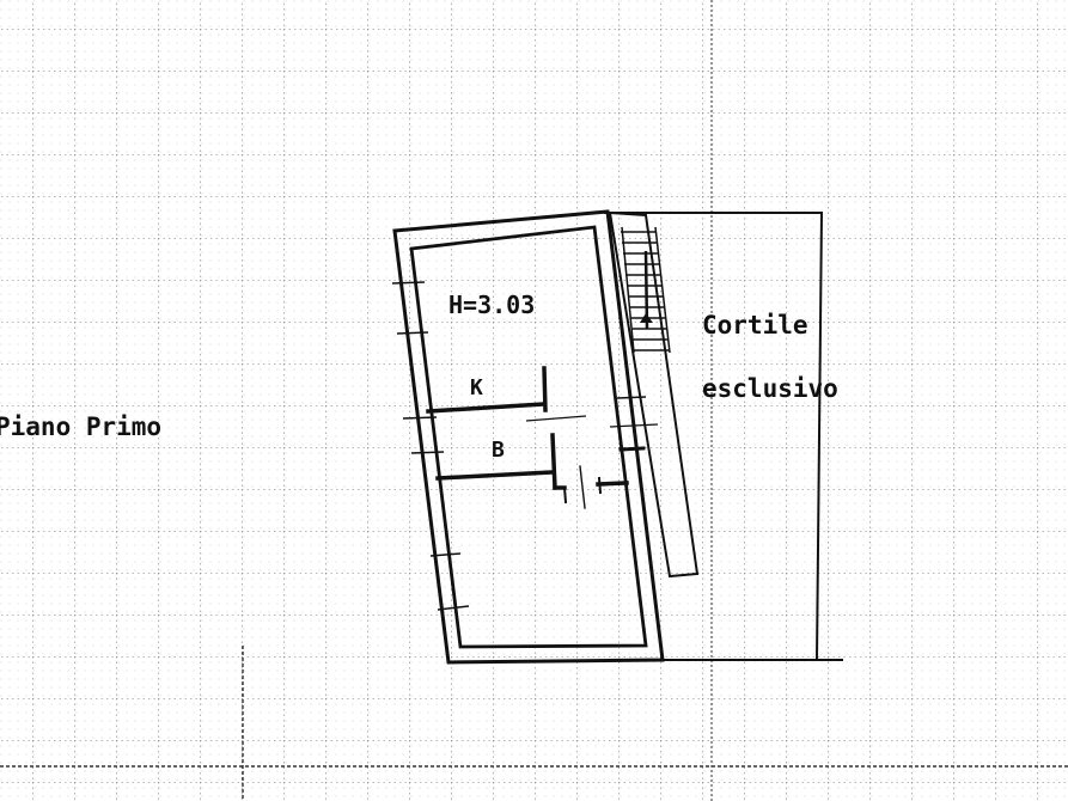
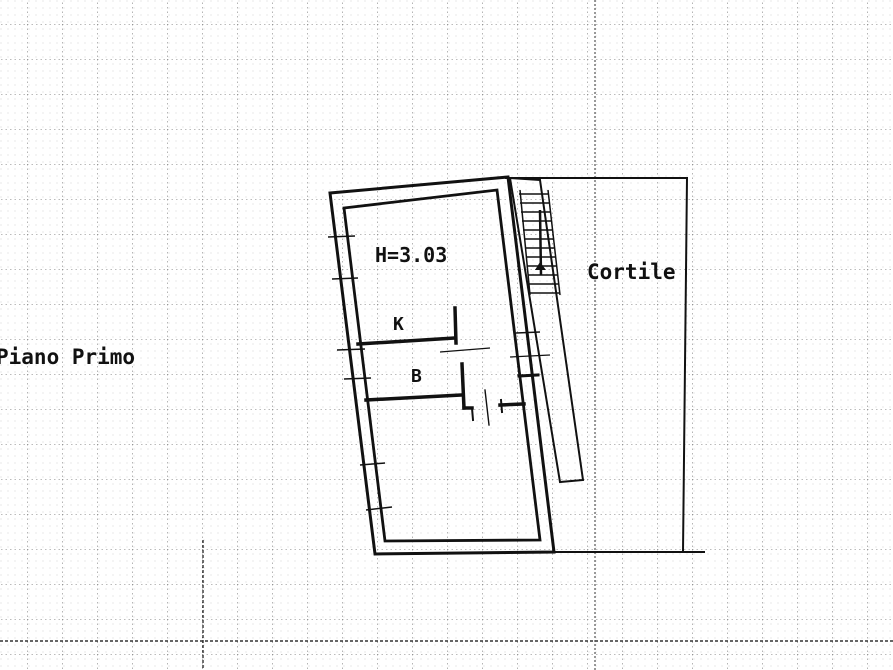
  H=3.03
  K
  B
  Cortile
- esclusivo
  Piano Primo
